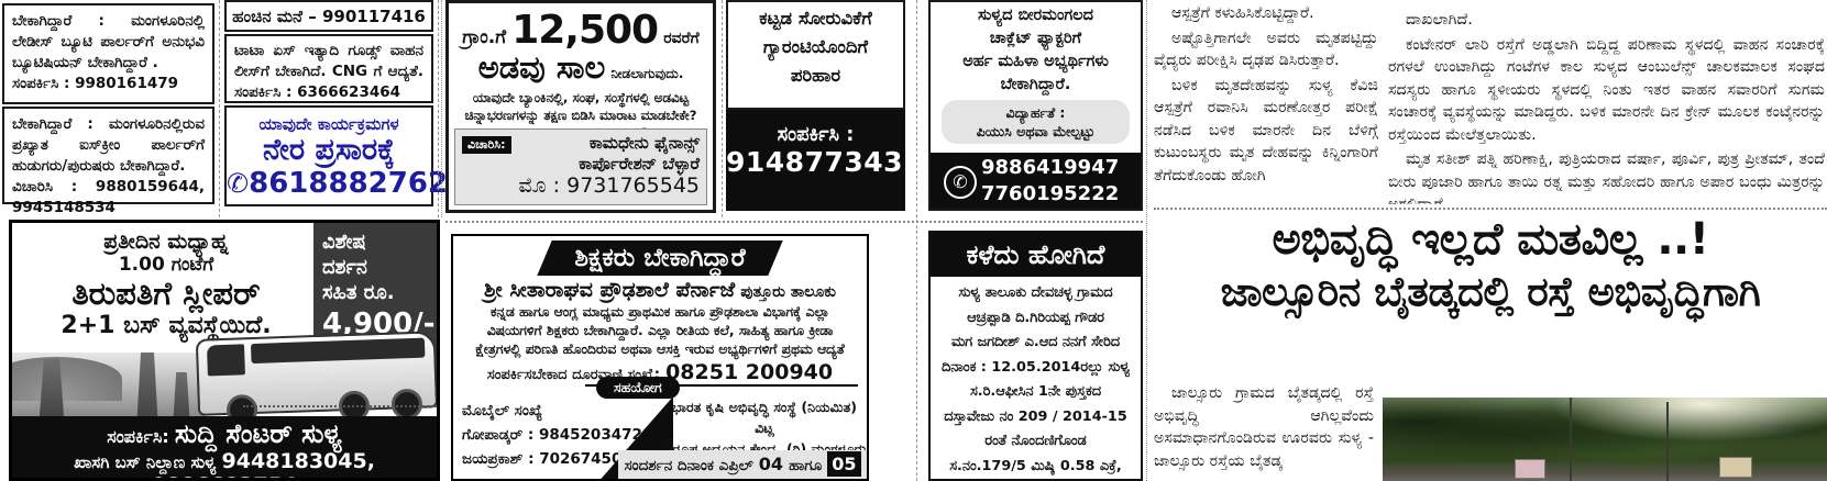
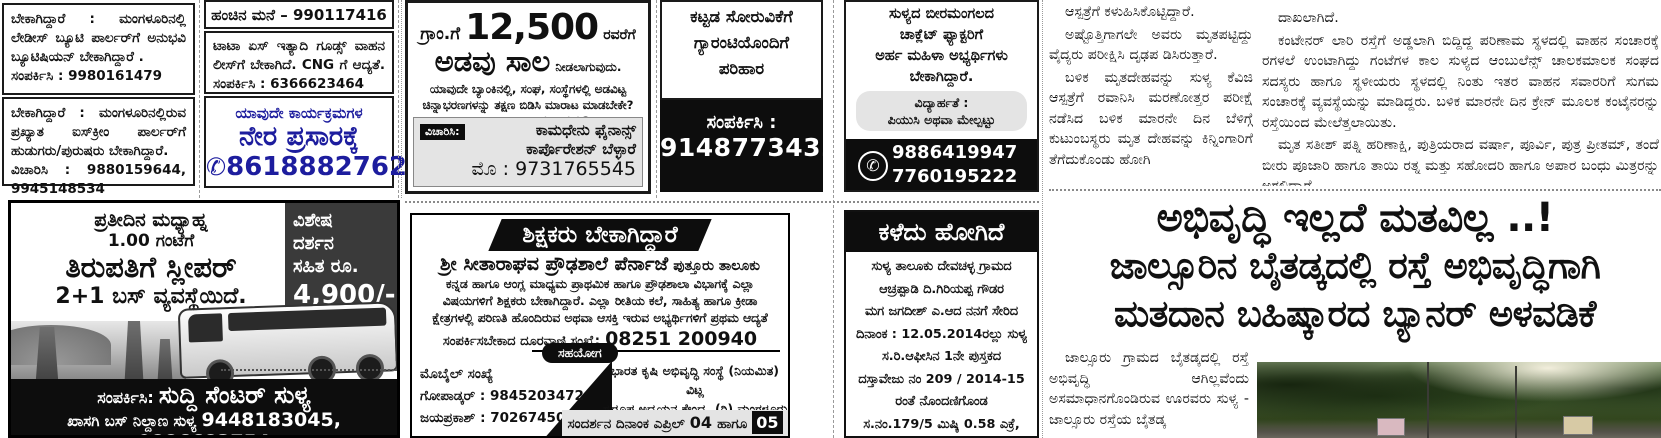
  ಬೇಕಾಗಿದ್ದಾರೆ : ಮಂಗಳೂರಿನಲ್ಲಿ ಲೇಡೀಸ್ ಬ್ಯೂಟಿ ಪಾರ್ಲರ್‌ಗೆ ಅನುಭವಿ ಬ್ಯೂಟಿಷಿಯನ್ ಬೇಕಾಗಿದ್ದಾರೆ .
  ಸಂಪರ್ಕಿಸಿ : 9980161479
  ಬೇಕಾಗಿದ್ದಾರೆ : ಮಂಗಳೂರಿನಲ್ಲಿರುವ ಪ್ರಖ್ಯಾತ ಐಸ್‌ಕ್ರೀಂ ಪಾರ್ಲರ್‌ಗೆ ಹುಡುಗರು/ಪುರುಷರು ಬೇಕಾಗಿದ್ದಾರೆ.
  ವಿಚಾರಿಸಿ : 9880159644, 9945148534
  ಹಂಚಿನ ಮನೆ – 990117416
  ಟಾಟಾ ಏಸ್ ಇತ್ಯಾದಿ ಗೂಡ್ಸ್ ವಾಹನ ಲೀಸ್‌ಗೆ ಬೇಕಾಗಿದೆ. CNG ಗೆ ಆದ್ಯತೆ. ಸಂಪರ್ಕಿಸಿ : 6366623464
  ಯಾವುದೇ ಕಾರ್ಯಕ್ರಮಗಳ
  ನೇರ ಪ್ರಸಾರಕ್ಕೆ
  ✆8618882762
  ಗ್ರಾಂ.ಗೆ 12,500 ರವರೆಗೆ
  ಅಡವು ಸಾಲ ನೀಡಲಾಗುವುದು.
  ಯಾವುದೇ ಬ್ಯಾಂಕಿನಲ್ಲಿ, ಸಂಘ, ಸಂಸ್ಥೆಗಳಲ್ಲಿ ಅಡವಿಟ್ಟ ಚಿನ್ನಾಭರಣಗಳನ್ನು ತಕ್ಷಣ ಬಿಡಿಸಿ ಮಾರಾಟ ಮಾಡಬೇಕೇ?
  ವಿಚಾರಿಸಿ:
  ಕಾಮಧೇನು ಫೈನಾನ್ಸ್
  ಕಾರ್ಪೊರೇಶನ್ ಬೆಳ್ಳಾರೆ
  ಮೊ : 9731765545
  ಕಟ್ಟಡ ಸೋರುವಿಕೆಗೆ
  ಗ್ಯಾರಂಟಿಯೊಂದಿಗೆ
  ಪರಿಹಾರ
  ಸಂಪರ್ಕಿಸಿ :
  9148773432
  ಸುಳ್ಯದ ಬೀರಮಂಗಲದ
  ಚಾಕ್ಲೆಟ್ ಫ್ಯಾಕ್ಟರಿಗೆ
  ಅರ್ಹ ಮಹಿಳಾ ಅಭ್ಯರ್ಥಿಗಳು
  ಬೇಕಾಗಿದ್ದಾರೆ.
  ವಿದ್ಯಾರ್ಹತೆ :
  ಪಿಯುಸಿ ಅಥವಾ ಮೇಲ್ಪಟ್ಟು
  ✆
  9886419947
  7760195222
  ಆಸ್ಪತ್ರೆಗೆ ಕಳುಹಿಸಿಕೊಟ್ಟಿದ್ದಾರೆ.
  ಅಷ್ಟೊತ್ತಿಗಾಗಲೇ ಅವರು ಮೃತಪಟ್ಟಿದ್ದು ವೈದ್ಯರು ಪರೀಕ್ಷಿಸಿ ದೃಢಪ ಡಿಸಿರುತ್ತಾರೆ.
  ಬಳಿಕ ಮೃತದೇಹವನ್ನು ಸುಳ್ಯ ಕೆವಿಜಿ ಆಸ್ಪತ್ರೆಗೆ ರವಾನಿಸಿ ಮರಣೋತ್ತರ ಪರೀಕ್ಷೆ ನಡೆಸಿದ ಬಳಿಕ ಮಾರನೇ ದಿನ ಬೆಳಿಗ್ಗೆ ಕುಟುಂಬಸ್ಥರು ಮೃತ ದೇಹವನ್ನು ಕಿನ್ನಿಂಗಾರಿಗೆ ತೆಗೆದುಕೊಂಡು ಹೋಗಿ
  ದಾಖಲಾಗಿದೆ.
  ಕಂಟೇನರ್ ಲಾರಿ ರಸ್ತೆಗೆ ಅಡ್ಡಲಾಗಿ ಬಿದ್ದಿದ್ದ ಪರಿಣಾಮ ಸ್ಥಳದಲ್ಲಿ ವಾಹನ ಸಂಚಾರಕ್ಕೆ ರಗಳಲೆ ಉಂಟಾಗಿದ್ದು ಗಂಟೆಗಳ ಕಾಲ ಸುಳ್ಯದ ಆಂಬುಲೆನ್ಸ್ ಚಾಲಕಮಾಲಕ ಸಂಘದ ಸದಸ್ಯರು ಹಾಗೂ ಸ್ಥಳೀಯರು ಸ್ಥಳದಲ್ಲಿ ನಿಂತು ಇತರ ವಾಹನ ಸವಾರರಿಗೆ ಸುಗಮ ಸಂಚಾರಕ್ಕೆ ವ್ಯವಸ್ಥೆಯನ್ನು ಮಾಡಿದ್ದರು. ಬಳಿಕ ಮಾರನೇ ದಿನ ಕ್ರೇನ್ ಮೂಲಕ ಕಂಟೈನರನ್ನು ರಸ್ತೆಯಿಂದ ಮೇಲೆತ್ತಲಾಯಿತು.
  ಮೃತ ಸತೀಶ್ ಪತ್ನಿ ಹರಿಣಾಕ್ಷಿ, ಪುತ್ರಿಯರಾದ ವರ್ಷಾ, ಪೂರ್ವಿ, ಪುತ್ರ ಪ್ರೀತಮ್, ತಂದೆ ಬೀರು ಪೂಜಾರಿ ಹಾಗೂ ತಾಯಿ ರತ್ನ ಮತ್ತು ಸಹೋದರಿ ಹಾಗೂ ಅಪಾರ ಬಂಧು ಮಿತ್ರರನ್ನು
  ವಿಶೇಷ
  ದರ್ಶನ
  ಸಹಿತ ರೂ.
  4,900/
  ಪ್ರತೀದಿನ ಮಧ್ಯಾಹ್ನ
  1.00 ಗಂಟೆಗೆ
  ತಿರುಪತಿಗೆ ಸ್ಲೀಪರ್
  2+1 ಬಸ್ ವ್ಯವಸ್ಥೆಯಿದೆ.
  ಸಂಪರ್ಕಿಸಿ: ಸುದ್ದಿ ಸೆಂಟರ್ ಸುಳ್ಯ
  ಖಾಸಗಿ ಬಸ್ ನಿಲ್ದಾಣ ಸುಳ್ಯ 9448183045,
  ಶಿಕ್ಷಕರು ಬೇಕಾಗಿದ್ದಾರೆ
  ಶ್ರೀ ಸೀತಾರಾಘವ ಪ್ರೌಢಶಾಲೆ ಪೆರ್ನಾಜೆ ಪುತ್ತೂರು ತಾಲೂಕು
  ಕನ್ನಡ ಹಾಗೂ ಆಂಗ್ಲ ಮಾಧ್ಯಮ ಪ್ರಾಥಮಿಕ ಹಾಗೂ ಪ್ರೌಢಶಾಲಾ ವಿಭಾಗಕ್ಕೆ ಎಲ್ಲಾ ವಿಷಯಗಳಿಗೆ ಶಿಕ್ಷಕರು ಬೇಕಾಗಿದ್ದಾರೆ. ಎಲ್ಲಾ ರೀತಿಯ ಕಲೆ, ಸಾಹಿತ್ಯ ಹಾಗೂ ಕ್ರೀಡಾ ಕ್ಷೇತ್ರಗಳಲ್ಲಿ ಪರಿಣತಿ ಹೊಂದಿರುವ ಅಥವಾ ಆಸಕ್ತಿ ಇರುವ ಅಭ್ಯರ್ಥಿಗಳಿಗೆ ಪ್ರಥಮ ಆದ್ಯತೆ
  ಸಂಪರ್ಕಿಸಬೇಕಾದ ದೂರವಾಣಿ ಸಂಖ್ಯೆ: 08251 200940
  ಸಹಯೋಗ
  ಮೊಬೈಲ್ ಸಂಖ್ಯೆ
  ಗೋಪಾಡ್ಕರ್ : 9845203472
  ಜಯಪ್ರಕಾಶ್ : 70267450
  ಭಾರತ ಕೃಷಿ ಅಭಿವೃದ್ಧಿ ಸಂಸ್ಥೆ (ನಿಯಮಿತ) ವಿಟ್ಲ
  ಸ್ವರೂಪ ಅಧ್ಯಯನ ಕೇಂದ್ರ, (ರಿ) ಮಂಗಳೂರು
  ಸಂದರ್ಶನ ದಿನಾಂಕ ಎಪ್ರಿಲ್ 04 ಹಾಗೂ 05
  ಕಳೆದು ಹೋಗಿದೆ
  ಸುಳ್ಯ ತಾಲೂಕು ದೇವಚಳ್ಳ ಗ್ರಾಮದ
  ಆಚ್ರಪ್ಪಾಡಿ ದಿ.ಗಿರಿಯಪ್ಪ ಗೌಡರ
  ಮಗ ಜಗದೀಶ್ ಎ.ಆದ ನನಗೆ ಸೇರಿದ
  ದಿನಾಂಕ : 12.05.2014ರಲ್ಲು ಸುಳ್ಯ
  ಸ.ರಿ.ಆಫೀಸಿನ 1ನೇ ಪುಸ್ತಕದ
  ದಸ್ತಾವೇಜು ನಂ 209 / 2014-15
  ರಂತೆ ನೊಂದಣಿಗೊಂಡ
  ಸ.ನಂ.179/5 ಮಿಷ್ಕಿ 0.58 ಎಕ್ರೆ,
  ಅಭಿವೃದ್ಧಿ ಇಲ್ಲದೆ ಮತವಿಲ್ಲ ..!
  ಜಾಲ್ಸೂರಿನ ಬೈತಡ್ಕದಲ್ಲಿ ರಸ್ತೆ ಅಭಿವೃದ್ಧಿಗಾಗಿ
+ ಮತದಾನ ಬಹಿಷ್ಕಾರದ ಬ್ಯಾನರ್ ಅಳವಡಿಕೆ
  ಜಾಲ್ಸೂರು ಗ್ರಾಮದ ಬೈತಡ್ಕದಲ್ಲಿ ರಸ್ತೆ ಅಭಿವೃದ್ಧಿ ಆಗಿಲ್ಲವೆಂದು ಅಸಮಾಧಾನಗೊಂಡಿರುವ ಊರವರು ಸುಳ್ಯ - ಜಾಲ್ಸೂರು ರಸ್ತೆಯ ಬೈತಡ್ಕ
